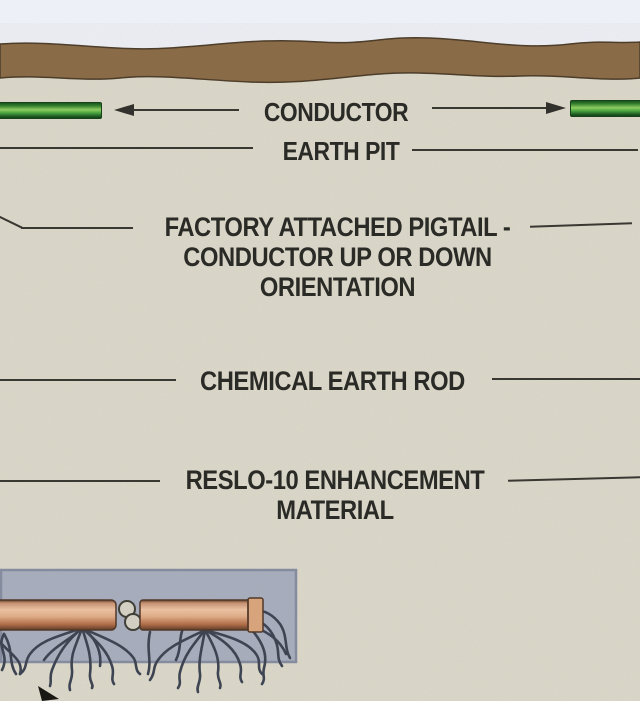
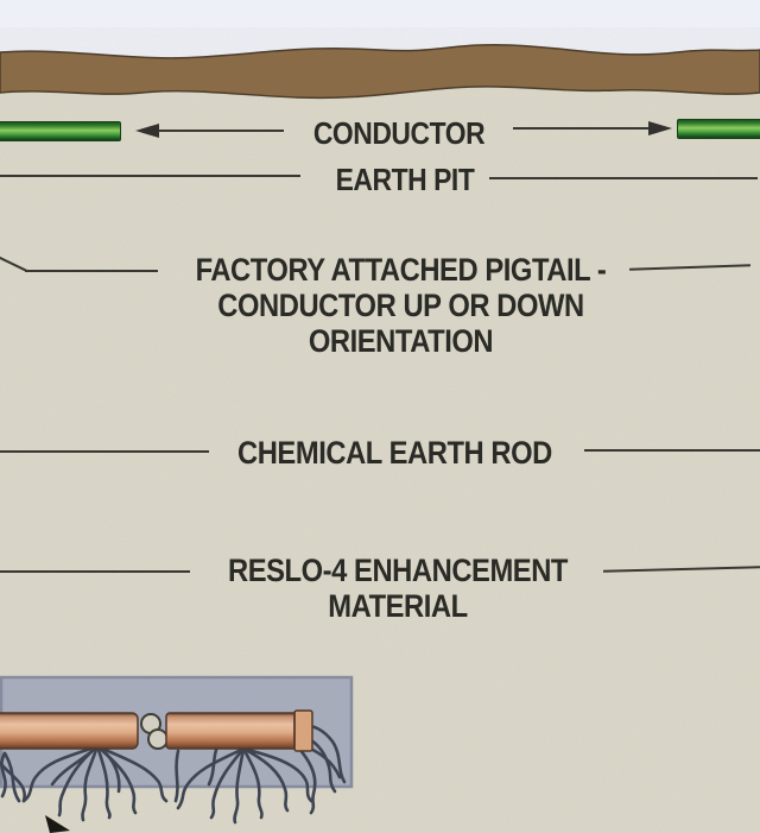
  CONDUCTOR
  EARTH PIT
  FACTORY ATTACHED PIGTAIL -
  CONDUCTOR UP OR DOWN
  ORIENTATION
  CHEMICAL EARTH ROD
- RESLO-10 ENHANCEMENT
+ RESLO-4 ENHANCEMENT
  MATERIAL
